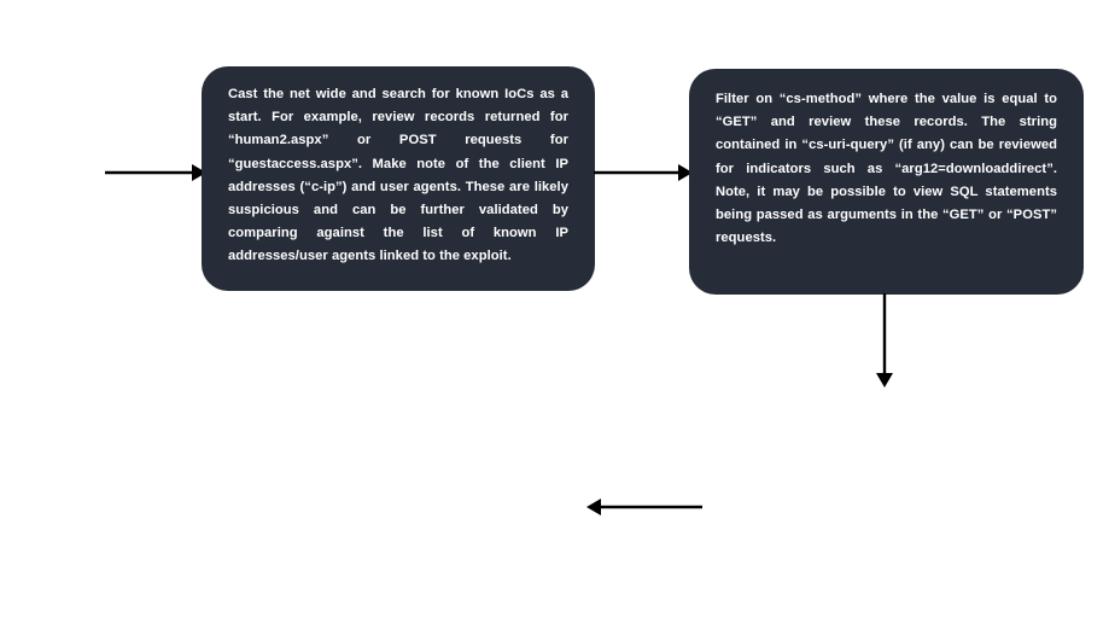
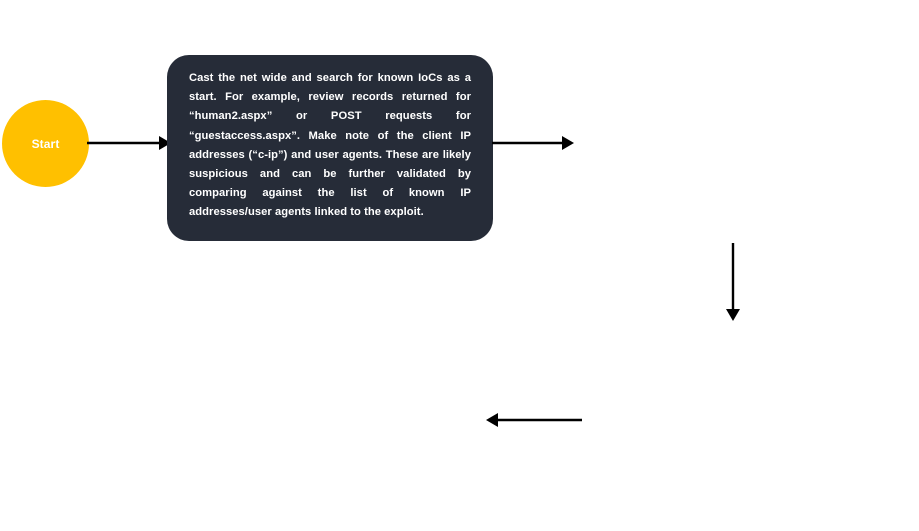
+ Start
  Cast the net wide and search for known IoCs as a start. For example, review records returned for “human2.aspx” or POST requests for “guestaccess.aspx”. Make note of the client IP addresses (“c-ip”) and user agents. These are likely suspicious and can be further validated by comparing against the list of known IP addresses/user agents linked to the exploit.
- Filter on “cs-method” where the value is equal to “GET” and review these records. The string contained in “cs-uri-query” (if any) can be reviewed for indicators such as “arg12=downloaddirect”. Note, it may be possible to view SQL statements being passed as arguments in the “GET” or “POST” requests.
